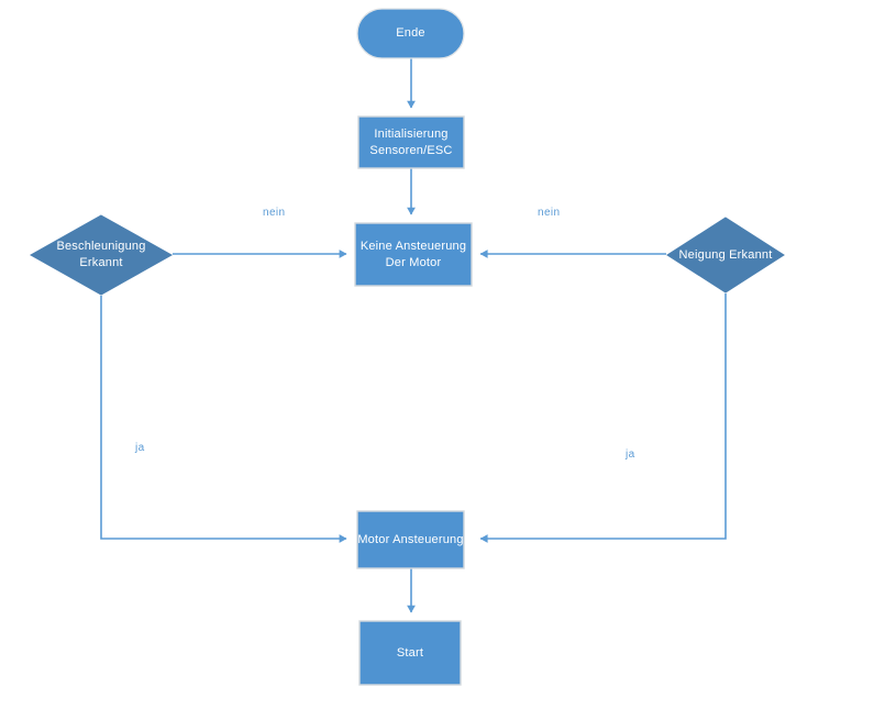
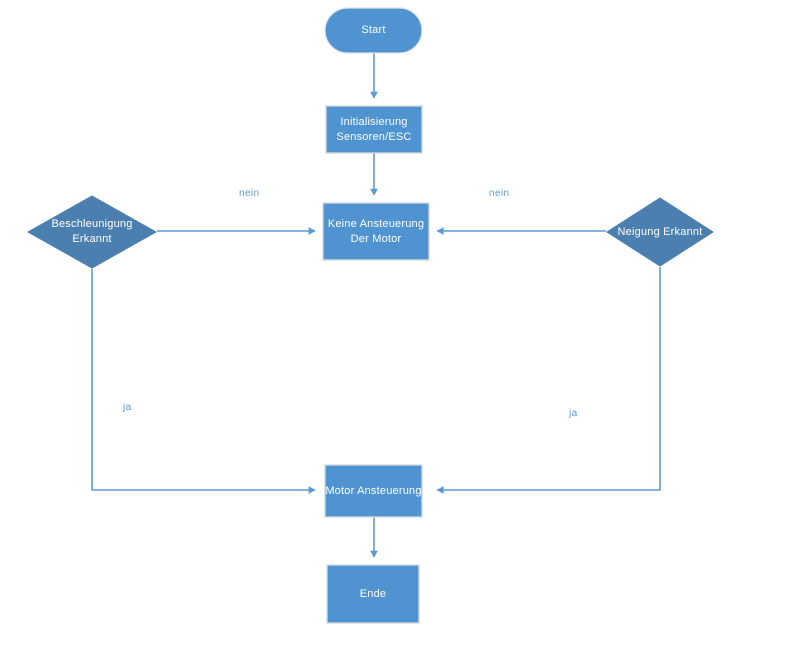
- Ende
+ Start
  Initialisierung
  Sensoren/ESC
  Keine Ansteuerung
  Der Motor
  Beschleunigung
  Erkannt
  Neigung Erkannt
  Motor Ansteuerung
- Start
+ Ende
  nein
  nein
  ja
  ja
